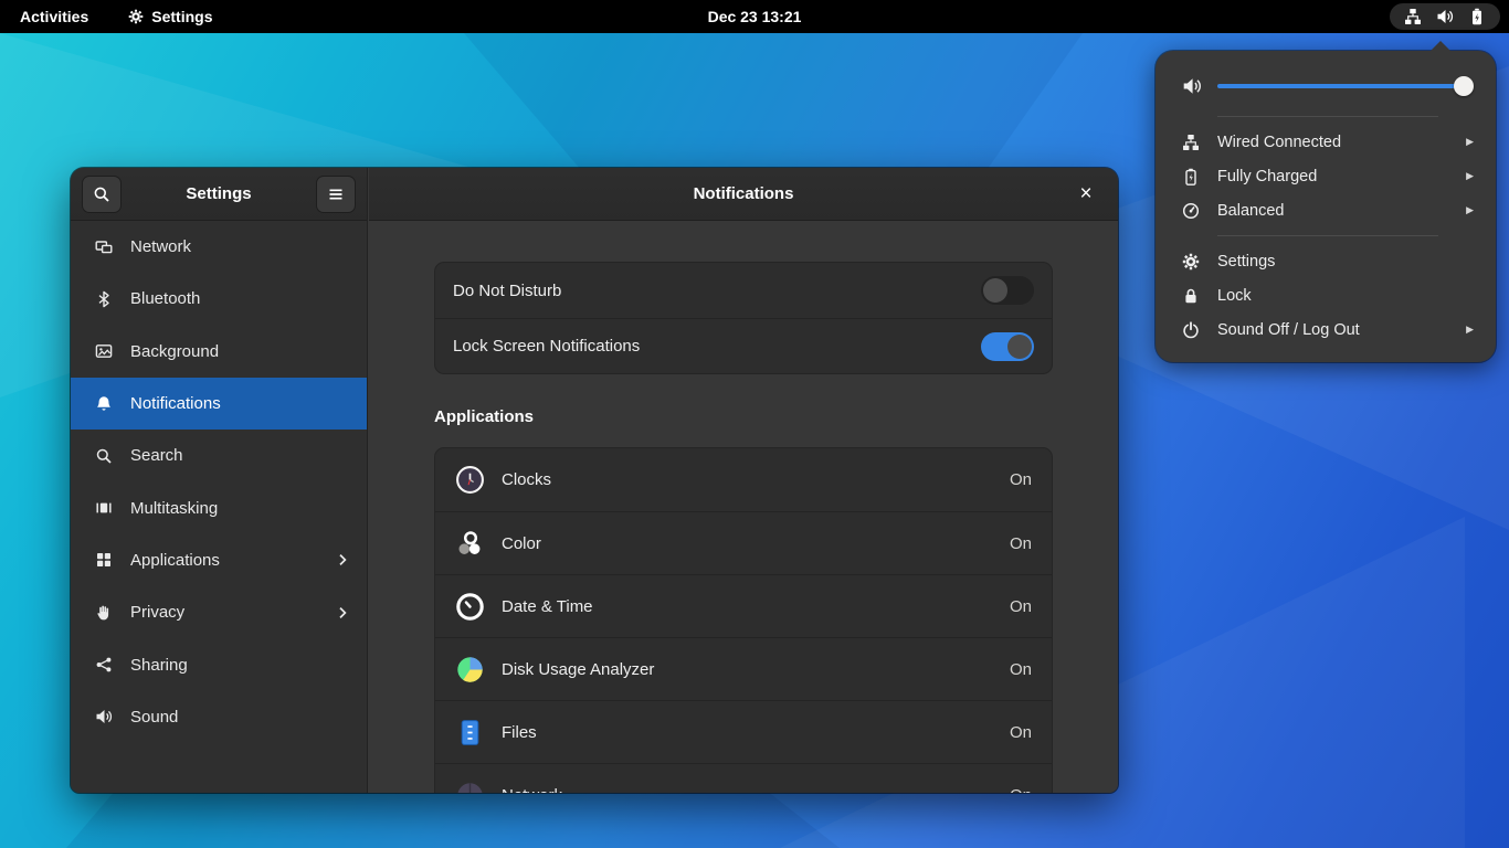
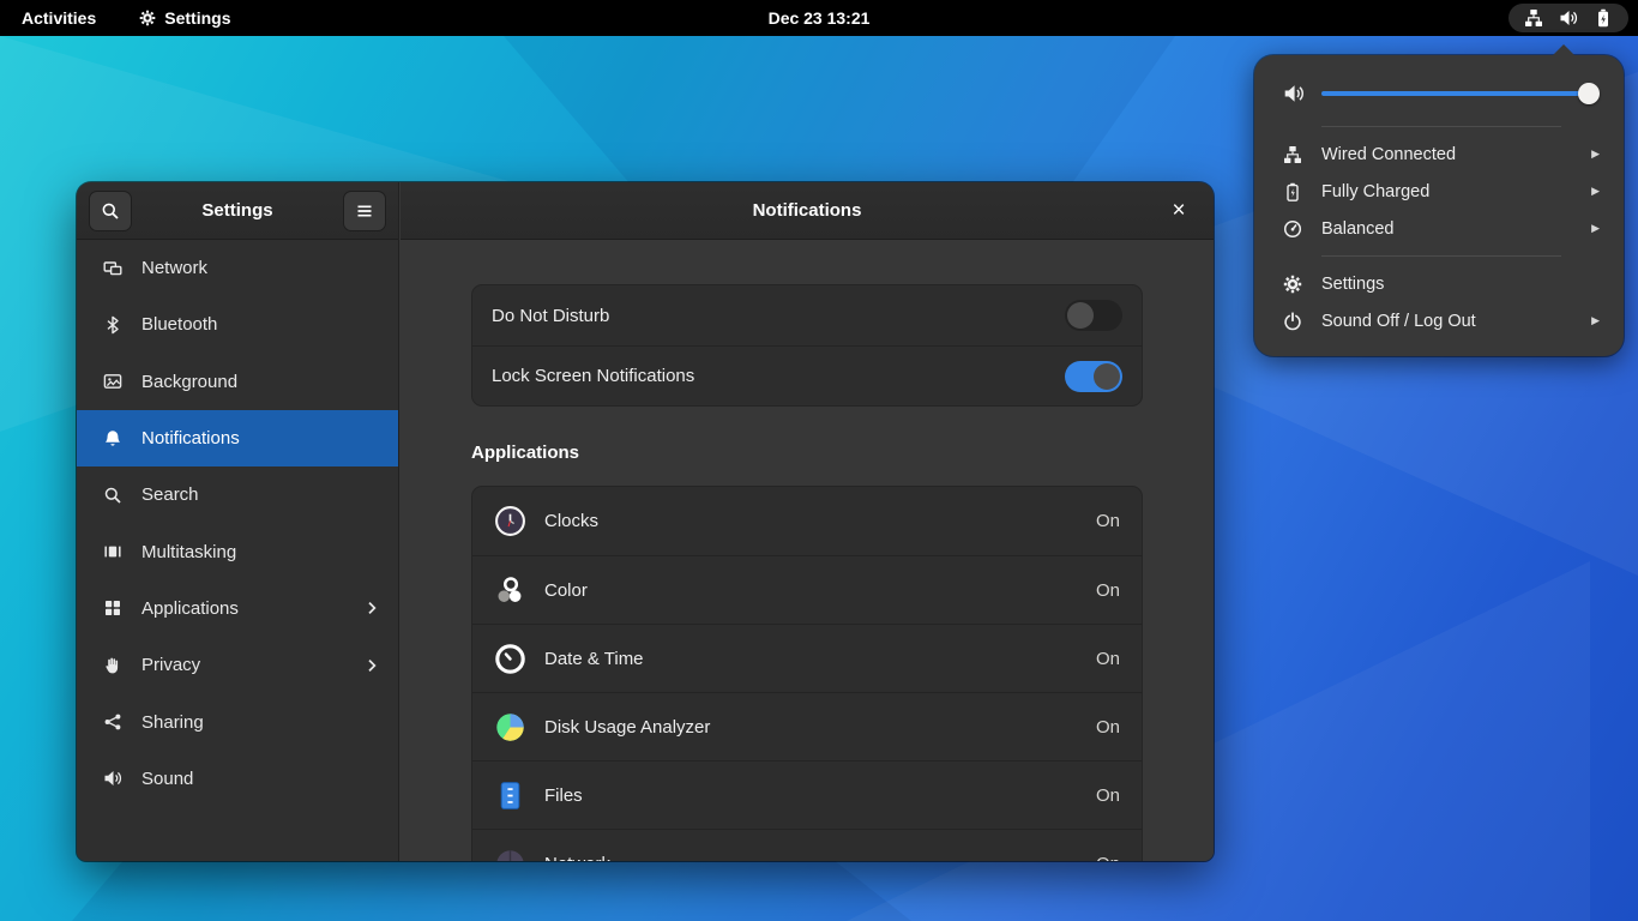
  Activities
  Settings
  Dec 23 13:21
  Settings
  Network
  Bluetooth
  Background
  Notifications
  Search
  Multitasking
  Applications
  Privacy
  Sharing
  Sound
  Notifications
  ×
  Do Not Disturb
  Lock Screen Notifications
  Applications
  Clocks
  On
  Color
  On
  Date & Time
  On
  Disk Usage Analyzer
  On
  Files
  On
  Wired Connected
  ▶
  Fully Charged
  ▶
  Balanced
  ▶
  Settings
- Lock
  Sound Off / Log Out
  ▶
